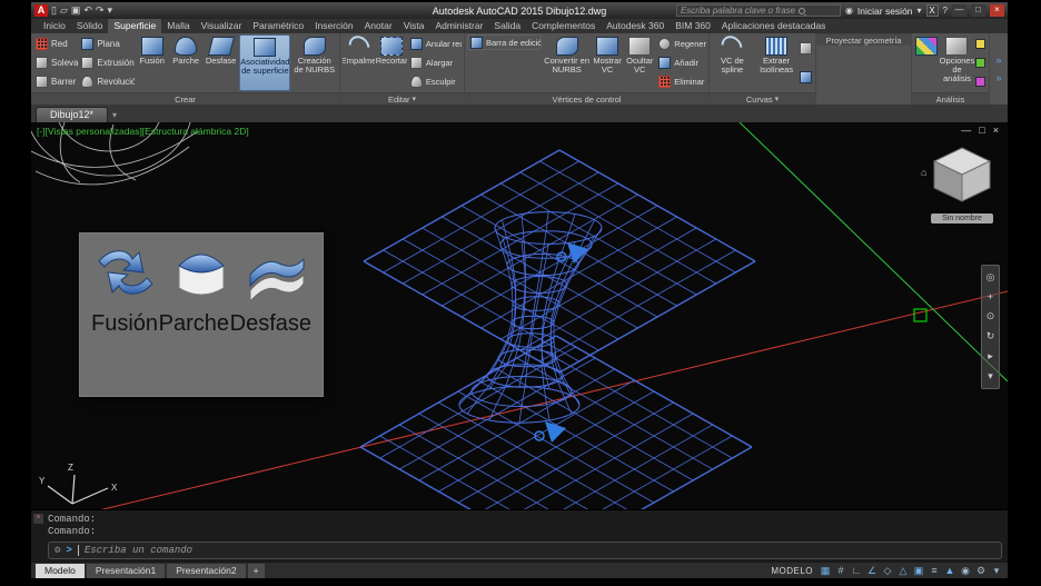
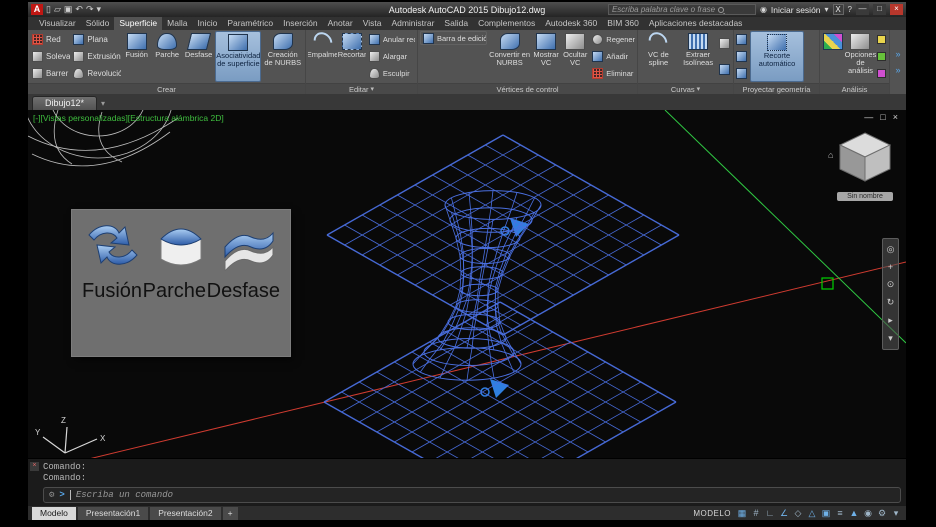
  A
  ▯
  ▱
  ▣
  ↶
  ↷
  ▾
  Autodesk AutoCAD 2015 Dibujo12.dwg
  Escriba palabra clave o frase
  ◉
  Iniciar sesión
  ▾
  X
  ?
  —
  □
  ×
- Inicio
+ Visualizar
  Sólido
  Superficie
  Malla
- Visualizar
+ Inicio
  Paramétrico
  Inserción
  Anotar
  Vista
  Administrar
  Salida
  Complementos
  Autodesk 360
  BIM 360
  Aplicaciones destacadas
  Red
  Soleva
  Barrer
  Plana
  Extrusión
  Revolució
  Fusión
  Parche
  Desfase
  Asociatividad de superficie
  Creación de NURBS
  Crear
  Empalme
  Recortar
  Alargar
  Esculpir
  Editar
  Barra de edició
  Convertir en NURBS
  Mostrar VC
  Ocultar VC
  Regener
  Añadir
  Eliminar
  Vértices de control
  VC de spline
  Extraer Isolíneas
  Curvas
+ Recorte automático
  Proyectar geometría
  Opciones de análisis
  Análisis
  »
  »
  Dibujo12*
  ▾
  [-][Vistas personalizadas][Estructura alámbrica 2D]
  —
  □
  ×
  ⌂
  ◎
  +
  ⊙
  ↻
  ▸
  ▾
  Y
  Z
  X
  Fusión
  Parche
  Desfase
  ×
  Comando:
  Comando:
  ⚙
  >
  Escriba un comando
  Modelo
  Presentación1
  Presentación2
  +
  MODELO
  ▦
  #
  ∟
  ∠
  ◇
  △
  ▣
  ≡
  ▲
  ◉
  ⚙
  ▾
